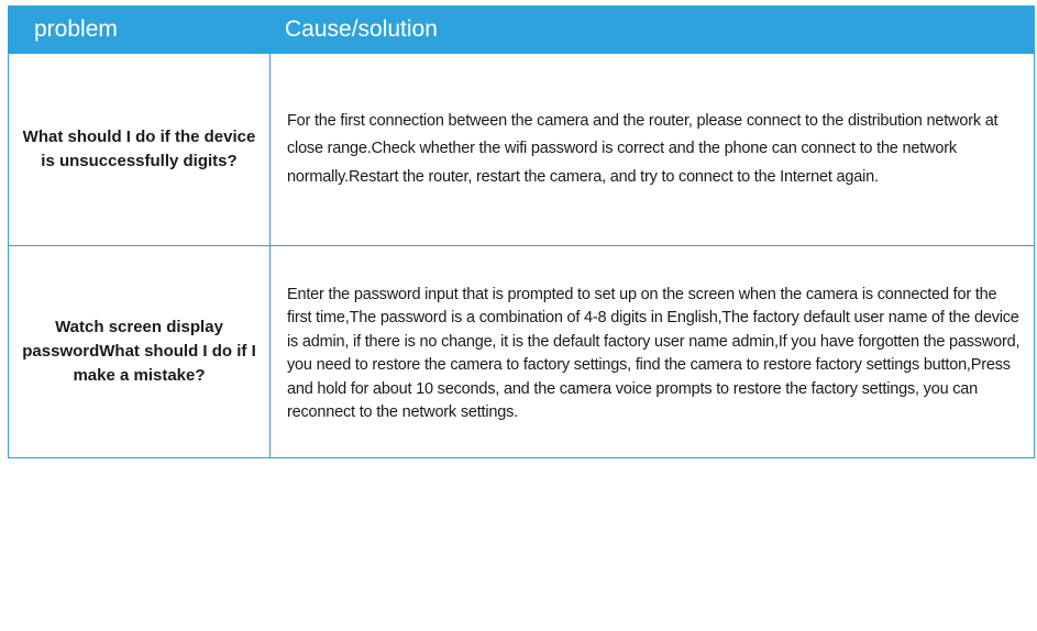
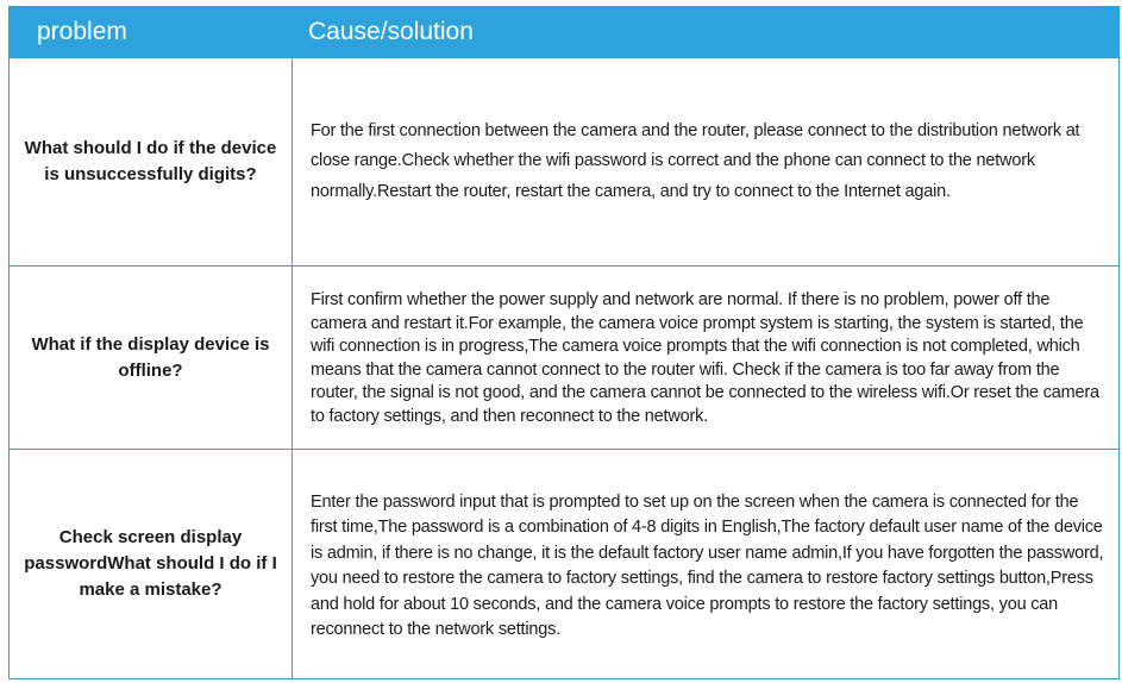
  problem
  Cause/solution
  What should I do if the device is unsuccessfully digits?
  For the first connection between the camera and the router, please connect to the distribution network at close range.Check whether the wifi password is correct and the phone can connect to the network normally.Restart the router, restart the camera, and try to connect to the Internet again.
+ What if the display device is offline?
+ First confirm whether the power supply and network are normal. If there is no problem, power off the camera and restart it.For example, the camera voice prompt system is starting, the system is started, the wifi connection is in progress,The camera voice prompts that the wifi connection is not completed, which means that the camera cannot connect to the router wifi. Check if the camera is too far away from the router, the signal is not good, and the camera cannot be connected to the wireless wifi.Or reset the camera to factory settings, and then reconnect to the network.
- Watch screen display passwordWhat should I do if I make a mistake?
+ Check screen display passwordWhat should I do if I make a mistake?
  Enter the password input that is prompted to set up on the screen when the camera is connected for the first time,The password is a combination of 4-8 digits in English,The factory default user name of the device is admin, if there is no change, it is the default factory user name admin,If you have forgotten the password, you need to restore the camera to factory settings, find the camera to restore factory settings button,Press and hold for about 10 seconds, and the camera voice prompts to restore the factory settings, you can reconnect to the network settings.
